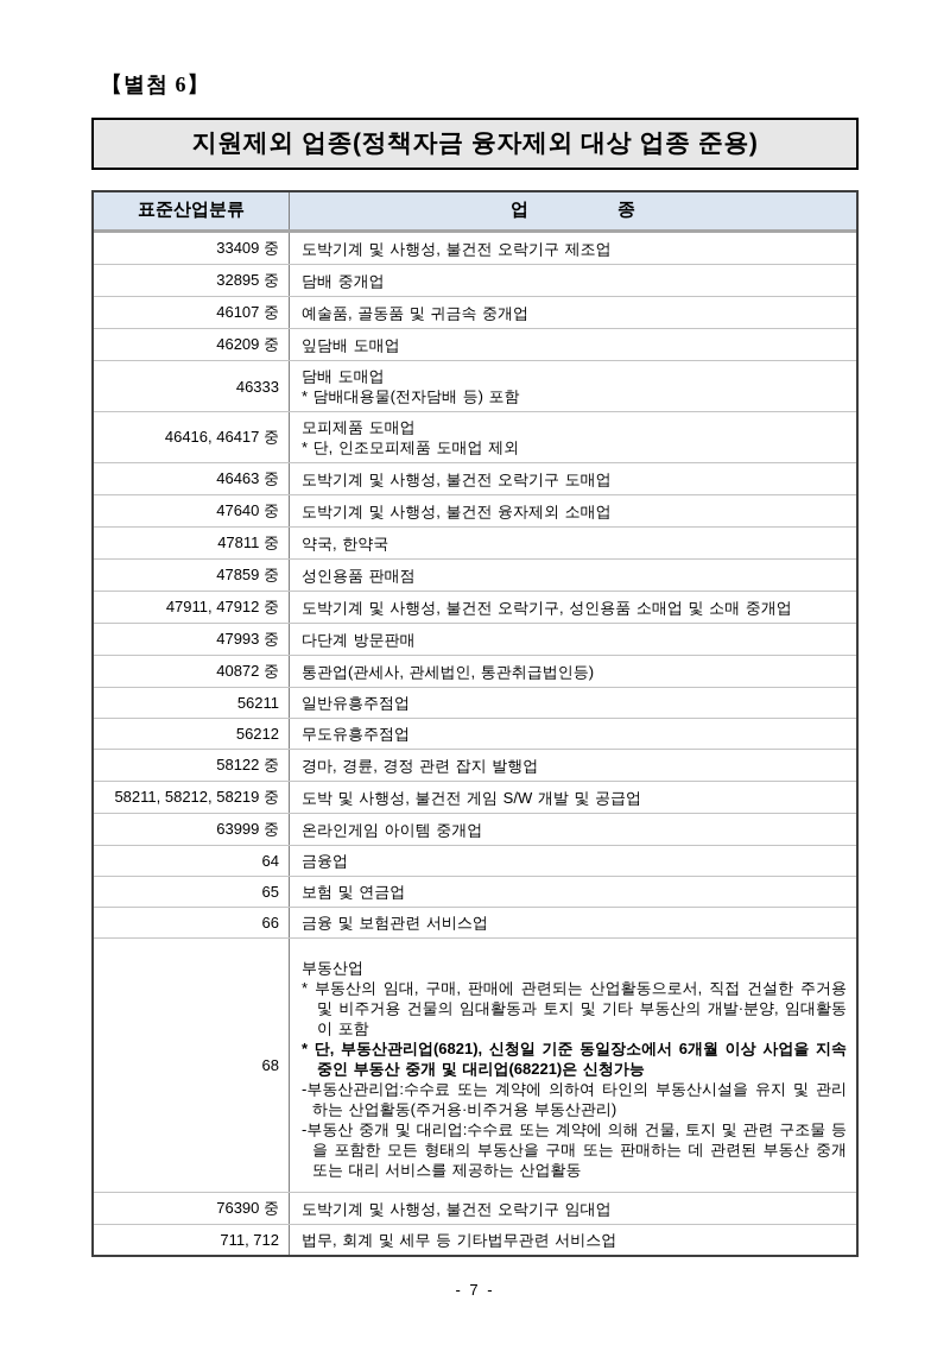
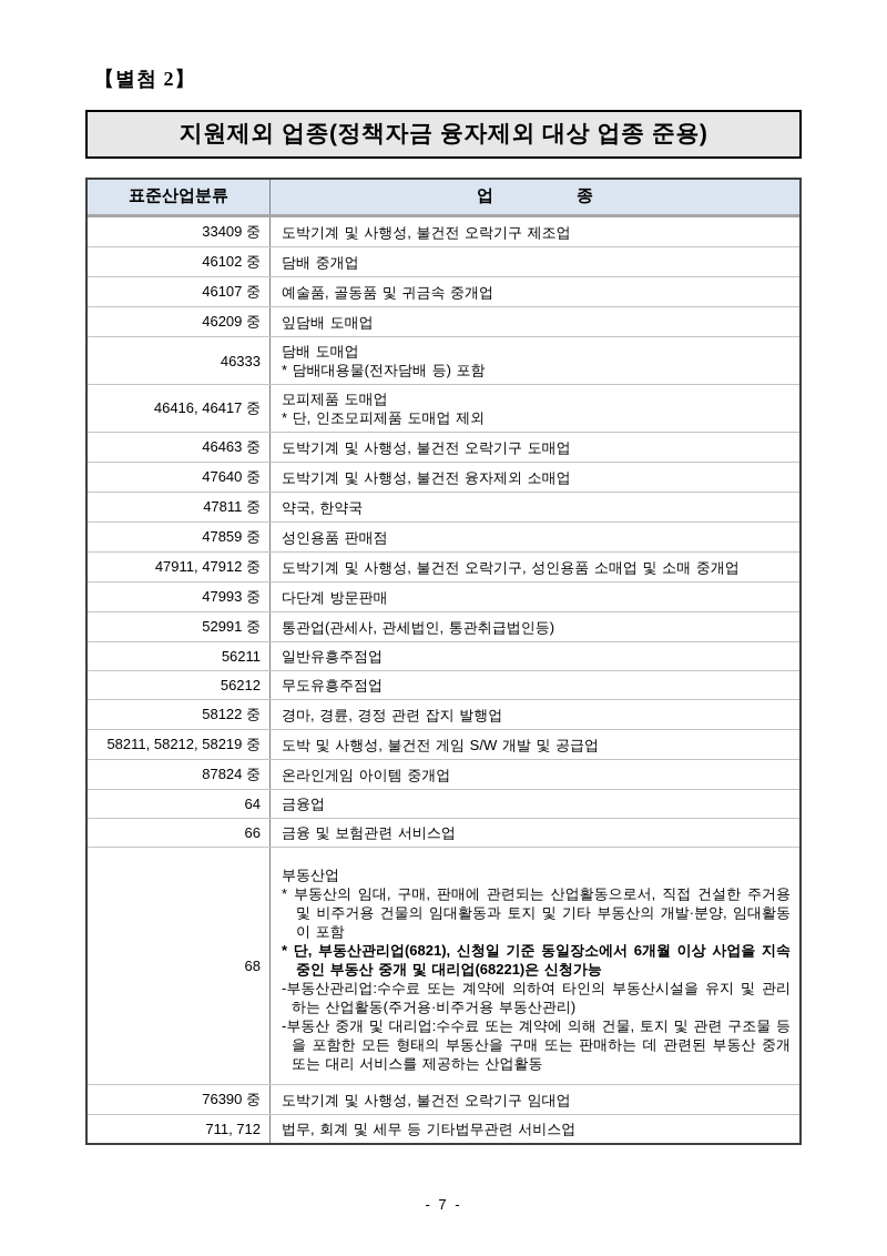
- 【별첨 6】
+ 【별첨 2】
  지원제외 업종(정책자금 융자제외 대상 업종 준용)
  표준산업분류
  업 종
  33409 중
  도박기계 및 사행성, 불건전 오락기구 제조업
- 32895 중
+ 46102 중
  담배 중개업
  46107 중
  예술품, 골동품 및 귀금속 중개업
  46209 중
  잎담배 도매업
  46333
  담배 도매업
  * 담배대용물(전자담배 등) 포함
  46416, 46417 중
  모피제품 도매업
  * 단, 인조모피제품 도매업 제외
  46463 중
  도박기계 및 사행성, 불건전 오락기구 도매업
  47640 중
  도박기계 및 사행성, 불건전 융자제외 소매업
  47811 중
  약국, 한약국
  47859 중
  성인용품 판매점
  47911, 47912 중
  도박기계 및 사행성, 불건전 오락기구, 성인용품 소매업 및 소매 중개업
  47993 중
  다단계 방문판매
- 40872 중
+ 52991 중
  통관업(관세사, 관세법인, 통관취급법인등)
  56211
  일반유흥주점업
  56212
  무도유흥주점업
  58122 중
  경마, 경륜, 경정 관련 잡지 발행업
  58211, 58212, 58219 중
  도박 및 사행성, 불건전 게임 S/W 개발 및 공급업
- 63999 중
+ 87824 중
  온라인게임 아이템 중개업
  64
  금융업
- 65
- 보험 및 연금업
  66
  금융 및 보험관련 서비스업
  68
  부동산업
  * 부동산의 임대, 구매, 판매에 관련되는 산업활동으로서, 직접 건설한 주거용 및 비주거용 건물의 임대활동과 토지 및 기타 부동산의 개발·분양, 임대활동이 포함
  * 단, 부동산관리업(6821), 신청일 기준 동일장소에서 6개월 이상 사업을 지속 중인 부동산 중개 및 대리업(68221)은 신청가능
  -부동산관리업:수수료 또는 계약에 의하여 타인의 부동산시설을 유지 및 관리하는 산업활동(주거용·비주거용 부동산관리)
  -부동산 중개 및 대리업:수수료 또는 계약에 의해 건물, 토지 및 관련 구조물 등을 포함한 모든 형태의 부동산을 구매 또는 판매하는 데 관련된 부동산 중개 또는 대리 서비스를 제공하는 산업활동
  76390 중
  도박기계 및 사행성, 불건전 오락기구 임대업
  711, 712
  법무, 회계 및 세무 등 기타법무관련 서비스업
  - 7 -
